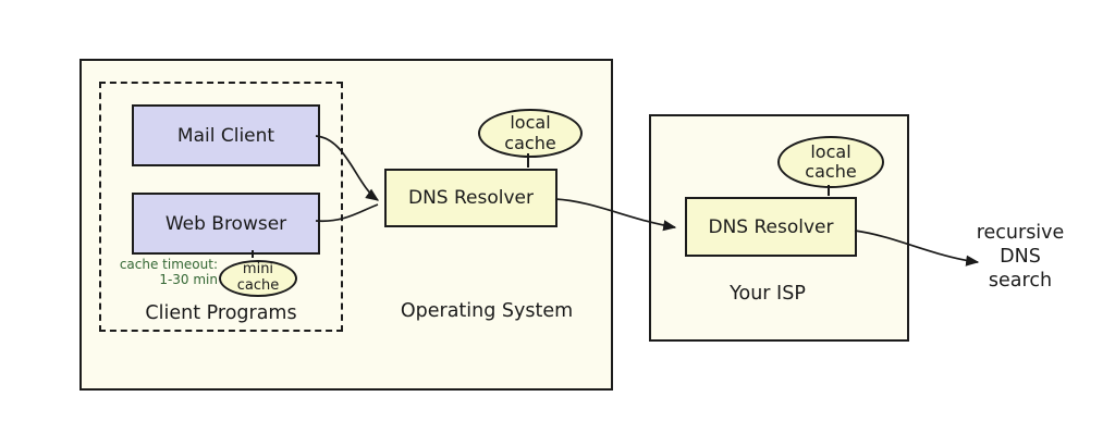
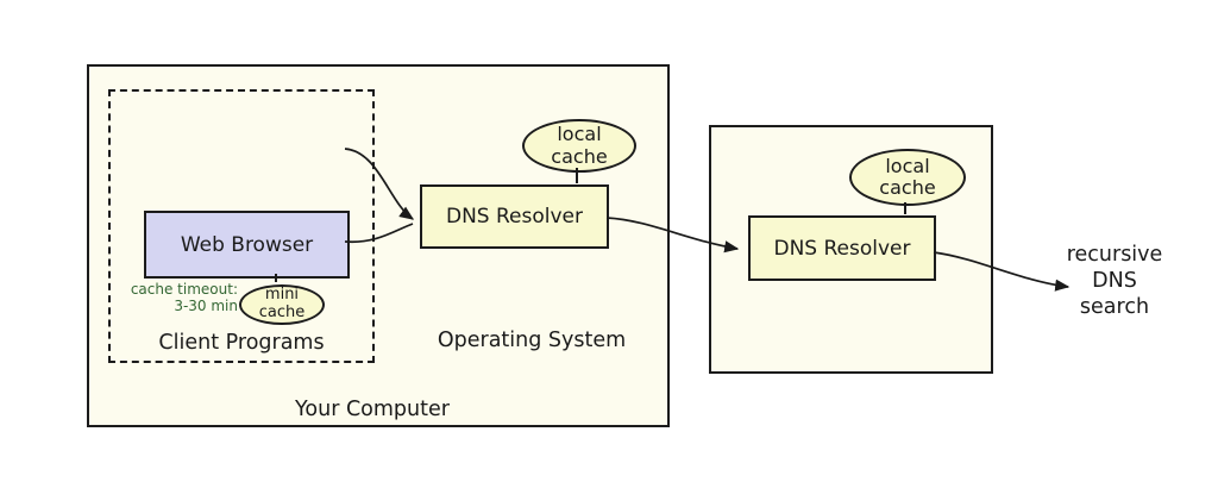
- Mail Client
  Web Browser
  cache timeout:
- 1-30 min
+ 3-30 min
  mini cache
  Client Programs
  local cache
  DNS Resolver
  Operating System
+ Your Computer
  local cache
  DNS Resolver
- Your ISP
  recursive DNS search
